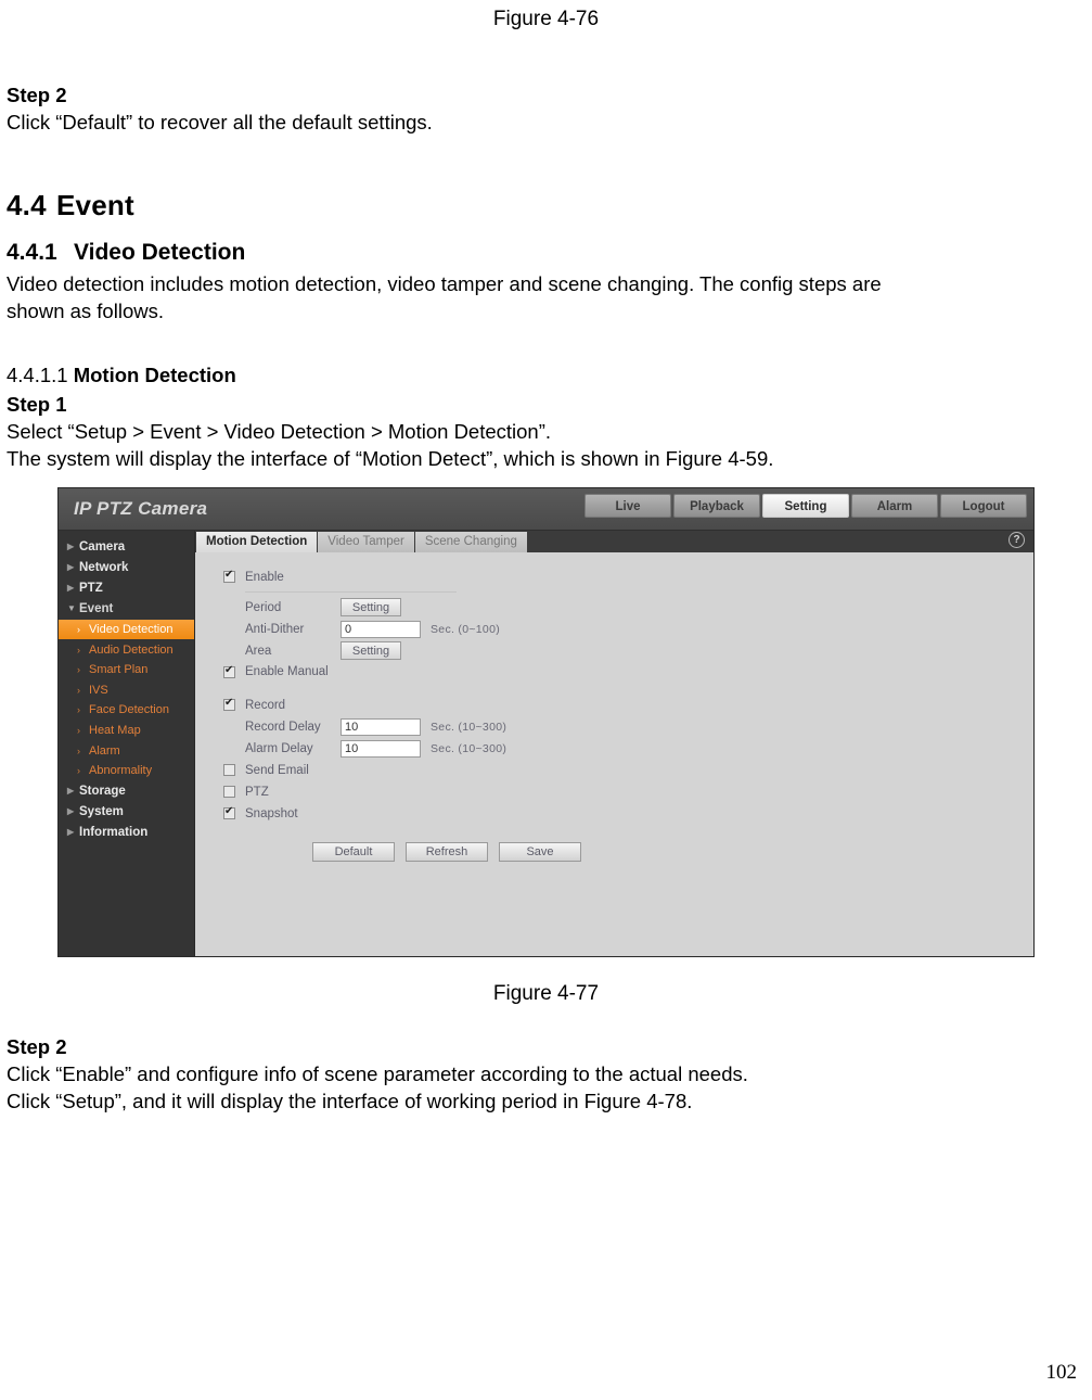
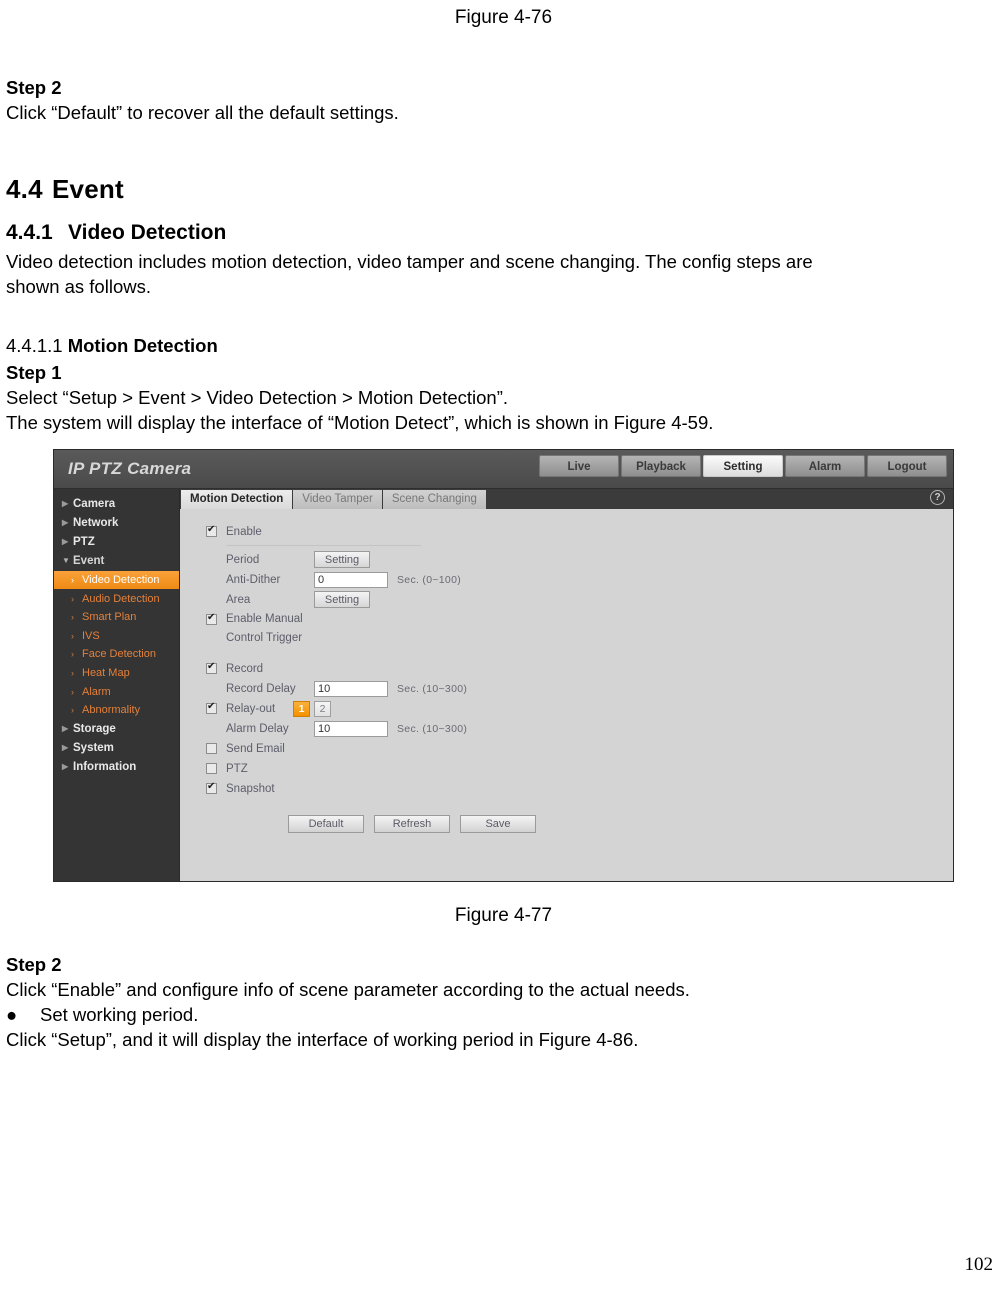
  Figure 4-76
  Step 2
  Click “Default” to recover all the default settings.
  4.4 Event
  4.4.1 Video Detection
  Video detection includes motion detection, video tamper and scene changing. The config steps are
  shown as follows.
  4.4.1.1 Motion Detection
  Step 1
  Select “Setup > Event > Video Detection > Motion Detection”.
  The system will display the interface of “Motion Detect”, which is shown in Figure 4-59.
  IP PTZ Camera
  Live
  Playback
  Setting
  Alarm
  Logout
  ▶
  Camera
  ▶
  Network
  ▶
  PTZ
  ▼
  Event
  ›
  Video Detection
  ›
  Audio Detection
  ›
  Smart Plan
  ›
  IVS
  ›
  Face Detection
  ›
  Heat Map
  ›
  Alarm
  ›
  Abnormality
  ▶
  Storage
  ▶
  System
  ▶
  Information
  Motion Detection
  Video Tamper
  Scene Changing
  ?
  Enable
  Period
  Setting
  Anti-Dither
  0
  Sec. (0~100)
  Area
  Setting
  Enable Manual
+ Control Trigger
  Record
  Record Delay
  10
  Sec. (10~300)
+ Relay-out
+ 1
+ 2
  Alarm Delay
  10
  Sec. (10~300)
  Send Email
  PTZ
  Snapshot
  Default
  Refresh
  Save
  Figure 4-77
  Step 2
  Click “Enable” and configure info of scene parameter according to the actual needs.
+ ●
+ Set working period.
- Click “Setup”, and it will display the interface of working period in Figure 4-78.
+ Click “Setup”, and it will display the interface of working period in Figure 4-86.
  102
